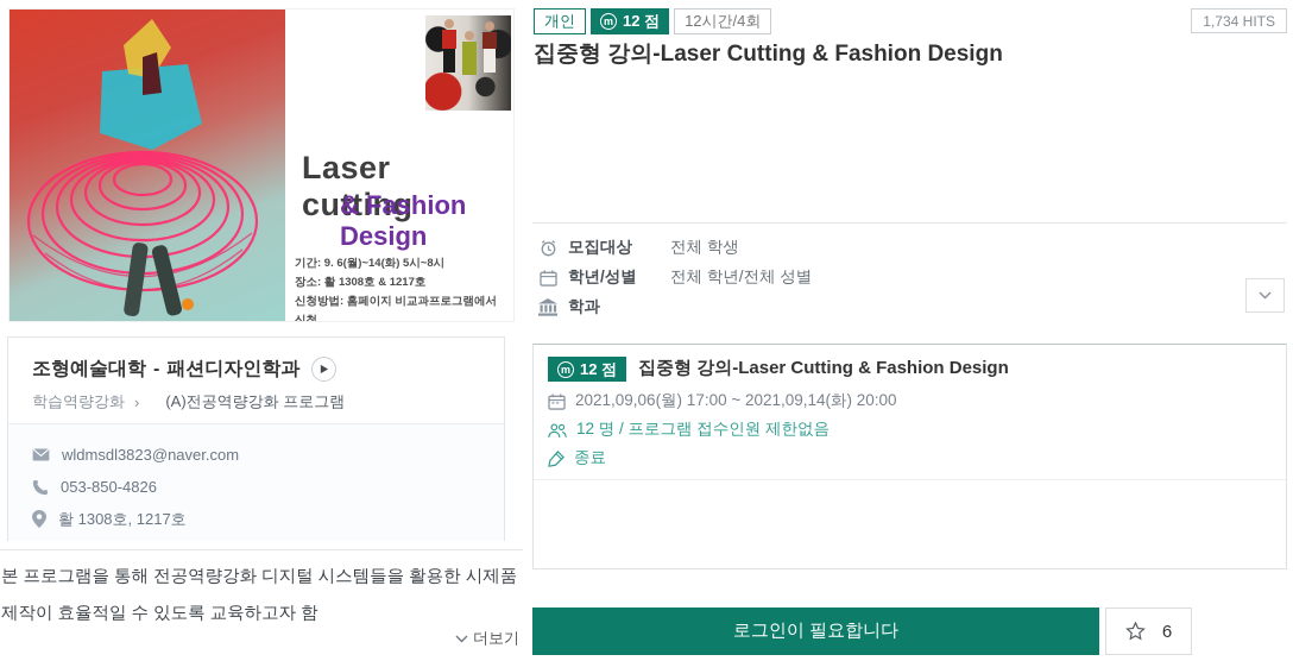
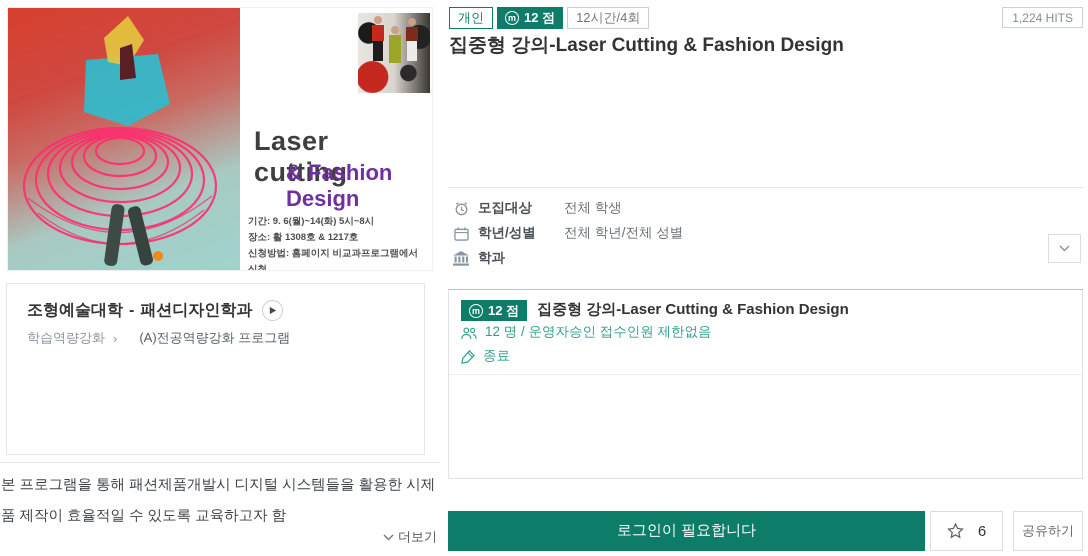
  Laser cutting
  & Fashion Design
  기간: 9. 6(월)~14(화) 5시~8시
  장소: 활 1308호 & 1217호
  신청방법: 홈페이지 비교과프로그램에서 신청
  조형예술대학
  -
  패션디자인학과
  학습역량강화
  ›
  (A)전공역량강화 프로그램
- wldmsdl3823@naver.com
- 053-850-4826
- 활 1308호, 1217호
- 본 프로그램을 통해 전공역량강화 디지털 시스템들을 활용한 시제품 제작이 효율적일 수 있도록 교육하고자 함
+ 본 프로그램을 통해 패션제품개발시 디지털 시스템들을 활용한 시제품 제작이 효율적일 수 있도록 교육하고자 함
  더보기
  개인
  m
  12 점
  12시간/4회
- 1,734 HITS
+ 1,224 HITS
  집중형 강의-Laser Cutting & Fashion Design
  모집대상
  전체 학생
  학년/성별
  전체 학년/전체 성별
  학과
  m
  12 점
  집중형 강의-Laser Cutting & Fashion Design
- 2021,09,06(월) 17:00 ~ 2021,09,14(화) 20:00
- 12 명 / 프로그램 접수인원 제한없음
+ 12 명 / 운영자승인 접수인원 제한없음
  종료
  로그인이 필요합니다
  6
+ 공유하기
